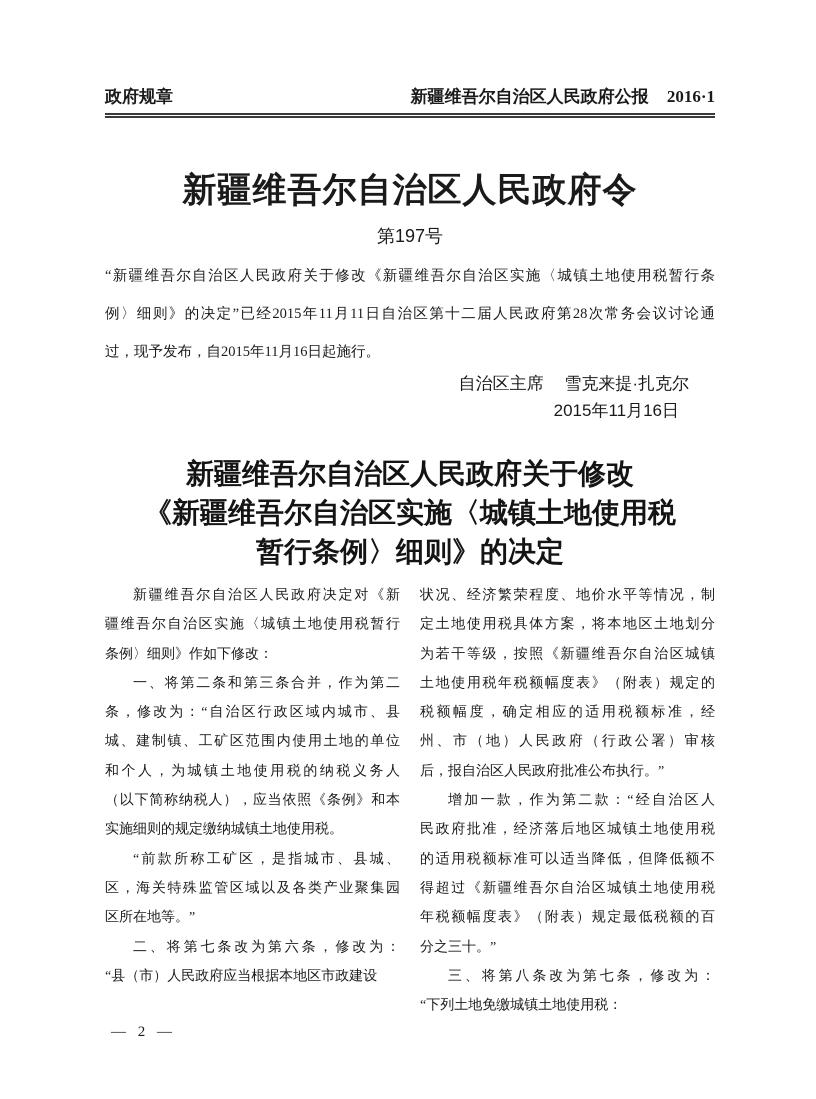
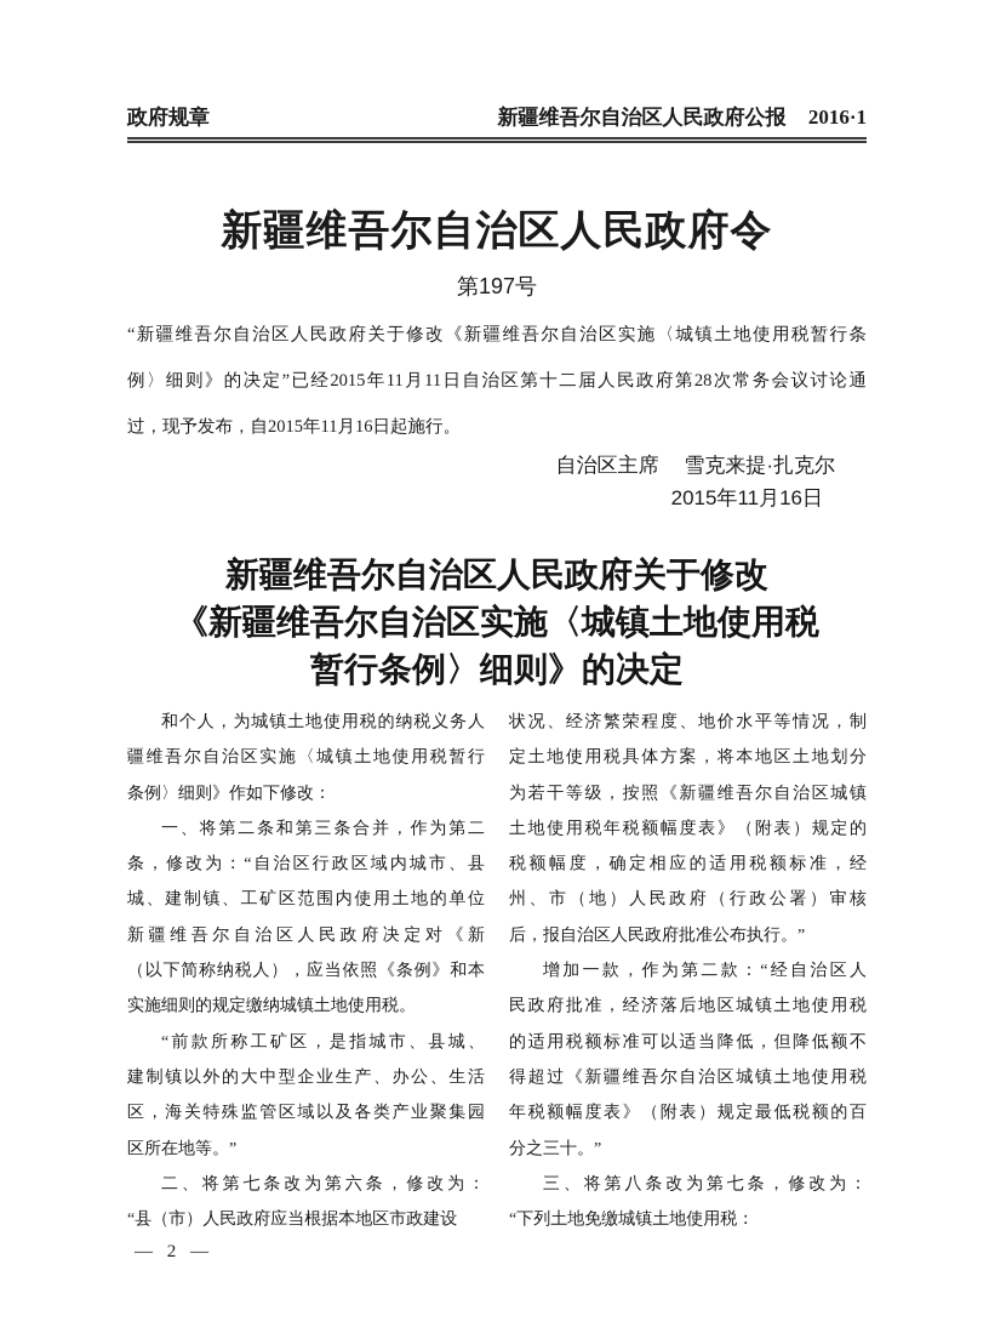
  政府规章
  新疆维吾尔自治区人民政府公报 2016·1
  新疆维吾尔自治区人民政府令
  第197号
  “新疆维吾尔自治区人民政府关于修改《新疆维吾尔自治区实施〈城镇土地使用税暂行条
  例〉细则》的决定”已经2015年11月11日自治区第十二届人民政府第28次常务会议讨论通
  过，现予发布，自2015年11月16日起施行。
  自治区主席 雪克来提·扎克尔
  2015年11月16日
  新疆维吾尔自治区人民政府关于修改
  《新疆维吾尔自治区实施〈城镇土地使用税
  暂行条例〉细则》的决定
- 新疆维吾尔自治区人民政府决定对《新
+ 和个人，为城镇土地使用税的纳税义务人
  疆维吾尔自治区实施〈城镇土地使用税暂行
  条例〉细则》作如下修改：
  一、将第二条和第三条合并，作为第二
  条，修改为：“自治区行政区域内城市、县
  城、建制镇、工矿区范围内使用土地的单位
- 和个人，为城镇土地使用税的纳税义务人
+ 新疆维吾尔自治区人民政府决定对《新
  （以下简称纳税人），应当依照《条例》和本
  实施细则的规定缴纳城镇土地使用税。
  “前款所称工矿区，是指城市、县城、
+ 建制镇以外的大中型企业生产、办公、生活
  区，海关特殊监管区域以及各类产业聚集园
  区所在地等。”
  二、将第七条改为第六条，修改为：
  “县（市）人民政府应当根据本地区市政建设
  状况、经济繁荣程度、地价水平等情况，制
  定土地使用税具体方案，将本地区土地划分
  为若干等级，按照《新疆维吾尔自治区城镇
  土地使用税年税额幅度表》（附表）规定的
  税额幅度，确定相应的适用税额标准，经
  州、市（地）人民政府（行政公署）审核
  后，报自治区人民政府批准公布执行。”
  增加一款，作为第二款：“经自治区人
  民政府批准，经济落后地区城镇土地使用税
  的适用税额标准可以适当降低，但降低额不
  得超过《新疆维吾尔自治区城镇土地使用税
  年税额幅度表》（附表）规定最低税额的百
  分之三十。”
  三、将第八条改为第七条，修改为：
  “下列土地免缴城镇土地使用税：
  — 2 —
